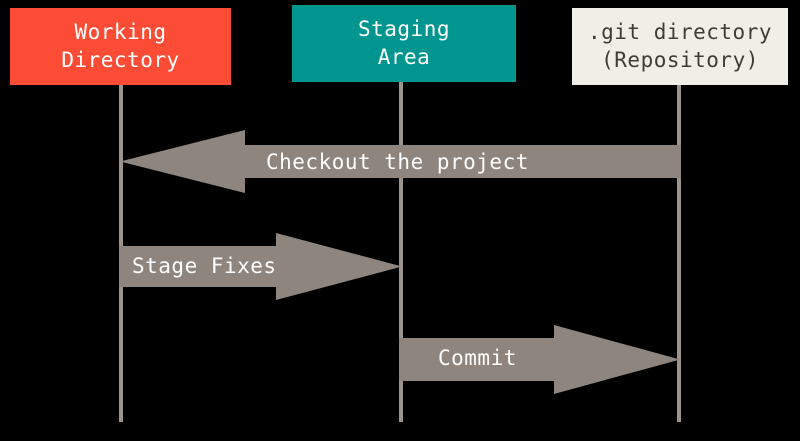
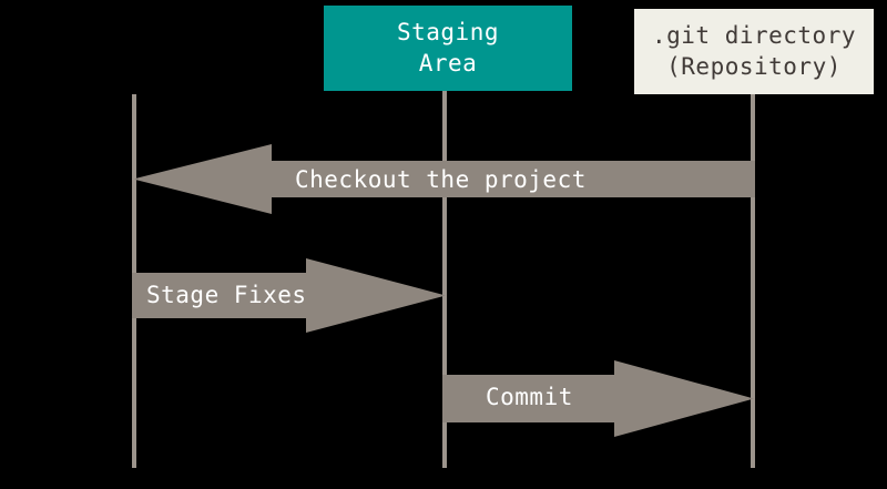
- Working
- Directory
  Staging
  Area
  .git directory
  (Repository)
  Checkout the project
  Stage Fixes
  Commit
